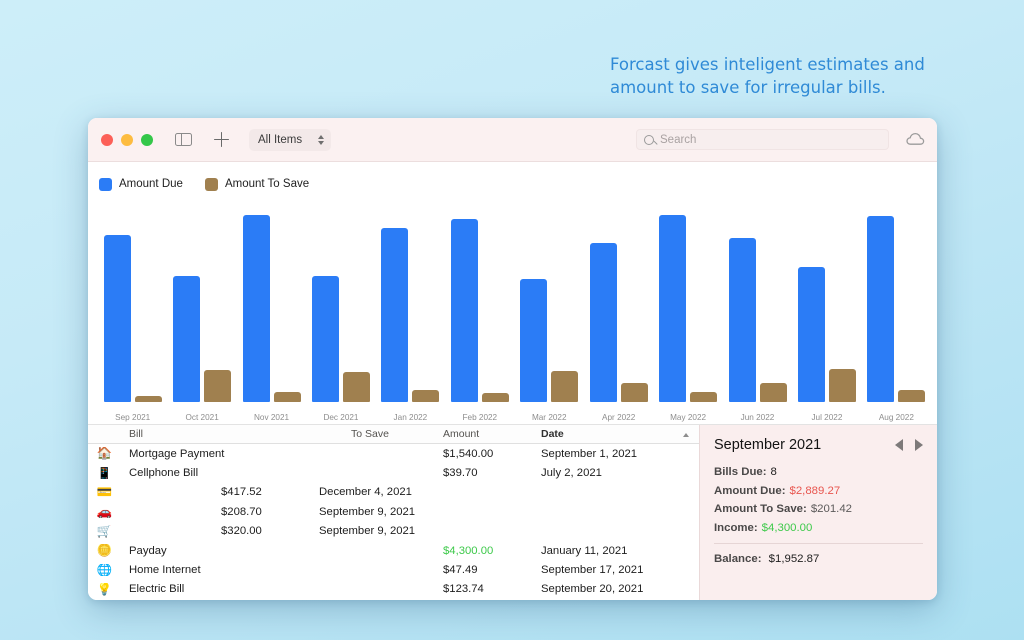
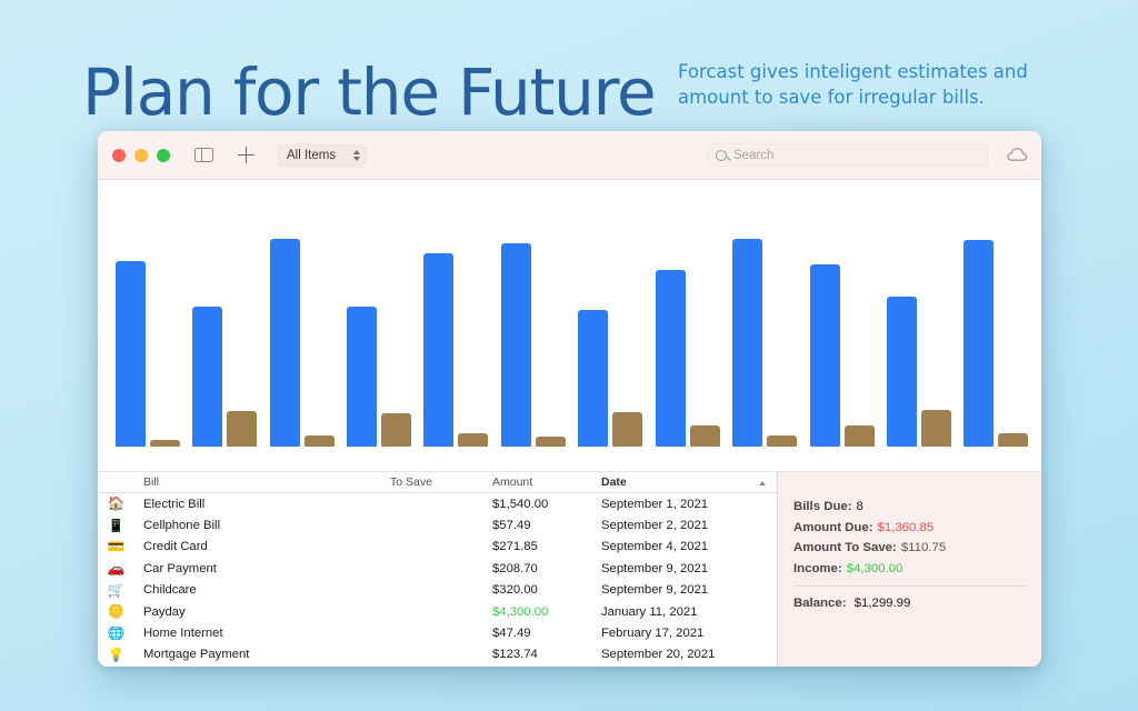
+ Plan for the Future
  Forcast gives inteligent estimates and amount to save for irregular bills.
  All Items
  Search
- Amount Due
- Amount To Save
- Sep 2021
- Oct 2021
- Nov 2021
- Dec 2021
- Jan 2022
- Feb 2022
- Mar 2022
- Apr 2022
- May 2022
- Jun 2022
- Jul 2022
- Aug 2022
  Bill
  To Save
  Amount
  Date
  🏠
- Mortgage Payment
+ Electric Bill
  $1,540.00
  September 1, 2021
  📱
  Cellphone Bill
- $39.70
+ $57.49
- July 2, 2021
+ September 2, 2021
  💳
+ Credit Card
- $417.52
+ $271.85
- December 4, 2021
+ September 4, 2021
  🚗
+ Car Payment
  $208.70
  September 9, 2021
  🛒
+ Childcare
  $320.00
  September 9, 2021
  🪙
  Payday
  $4,300.00
  January 11, 2021
  🌐
  Home Internet
  $47.49
- September 17, 2021
+ February 17, 2021
  💡
- Electric Bill
+ Mortgage Payment
  $123.74
  September 20, 2021
- September 2021
  Bills Due: 8
- Amount Due: $2,889.27
+ Amount Due: $1,360.85
- Amount To Save: $201.42
+ Amount To Save: $110.75
  Income: $4,300.00
- Balance: $1,952.87
+ Balance: $1,299.99
